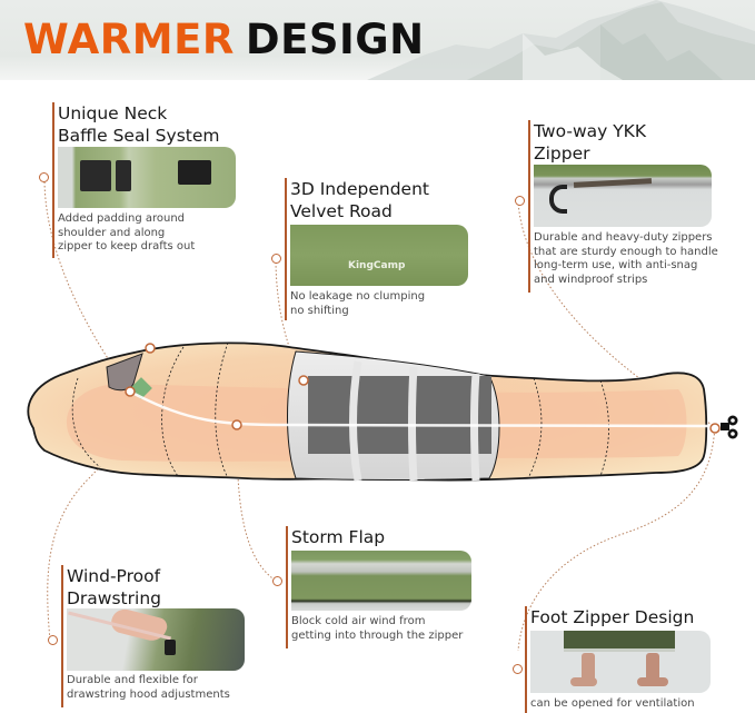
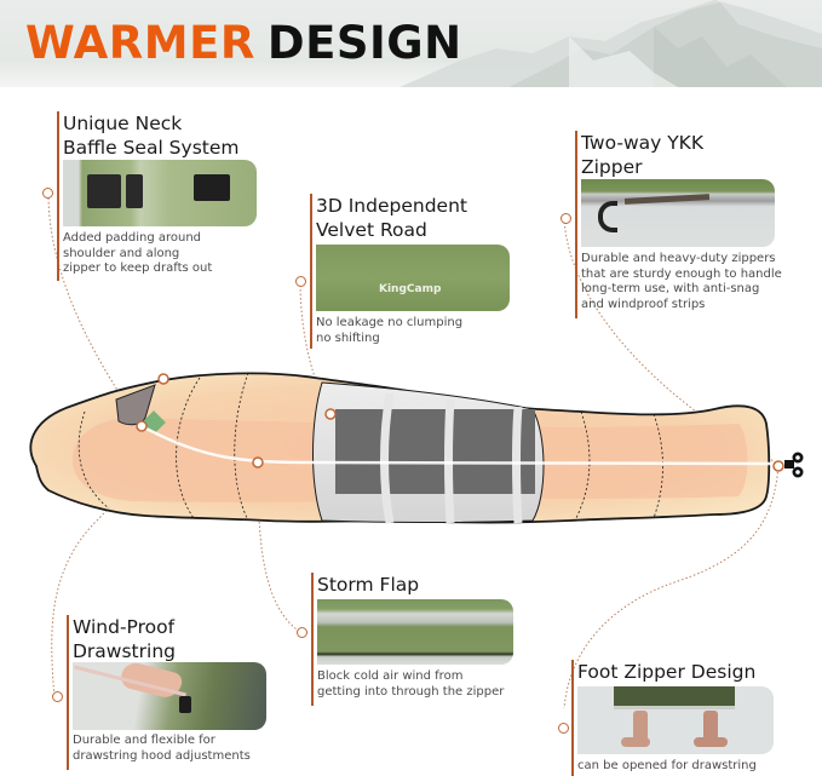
  WARMER DESIGN
  Unique Neck
  Baffle Seal System
  Added padding around
  shoulder and along
  zipper to keep drafts out
  3D Independent
  Velvet Road
  KingCamp
  No leakage no clumping
  no shifting
  Two-way YKK
  Zipper
  Durable and heavy-duty zippers
  that are sturdy enough to handle
  long-term use, with anti-snag
  and windproof strips
  Storm Flap
  Block cold air wind from
  getting into through the zipper
  Wind-Proof
  Drawstring
  Durable and flexible for
  drawstring hood adjustments
  Foot Zipper Design
- can be opened for ventilation
+ can be opened for drawstring
